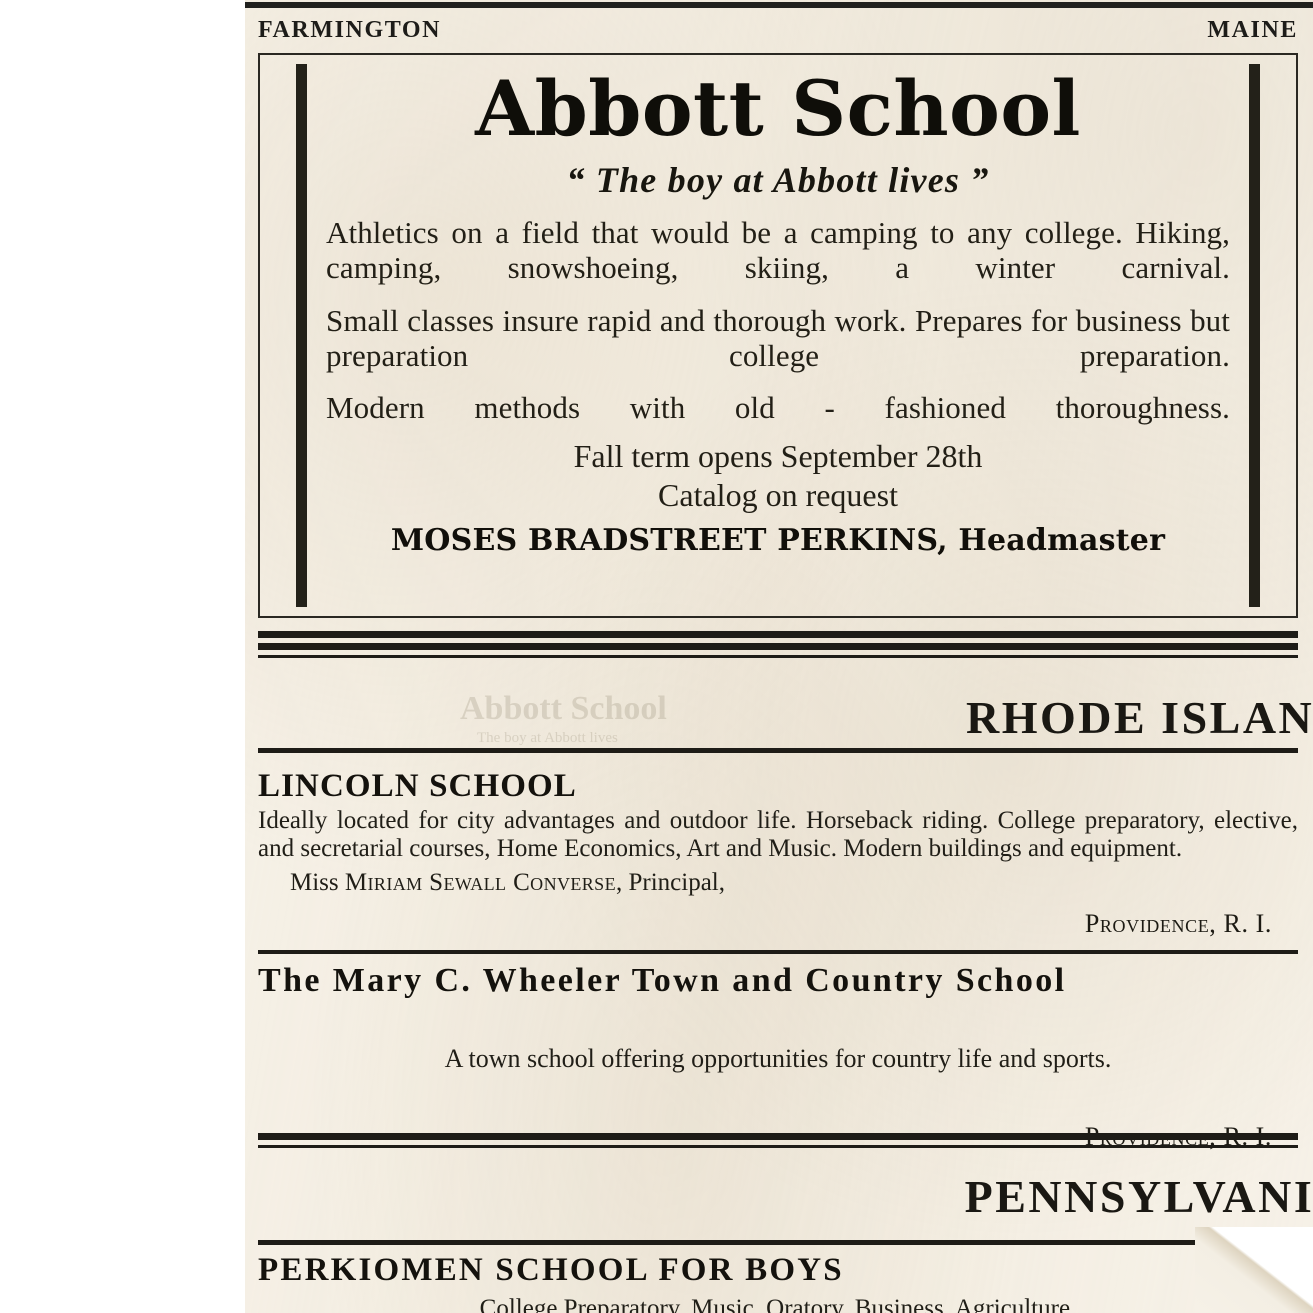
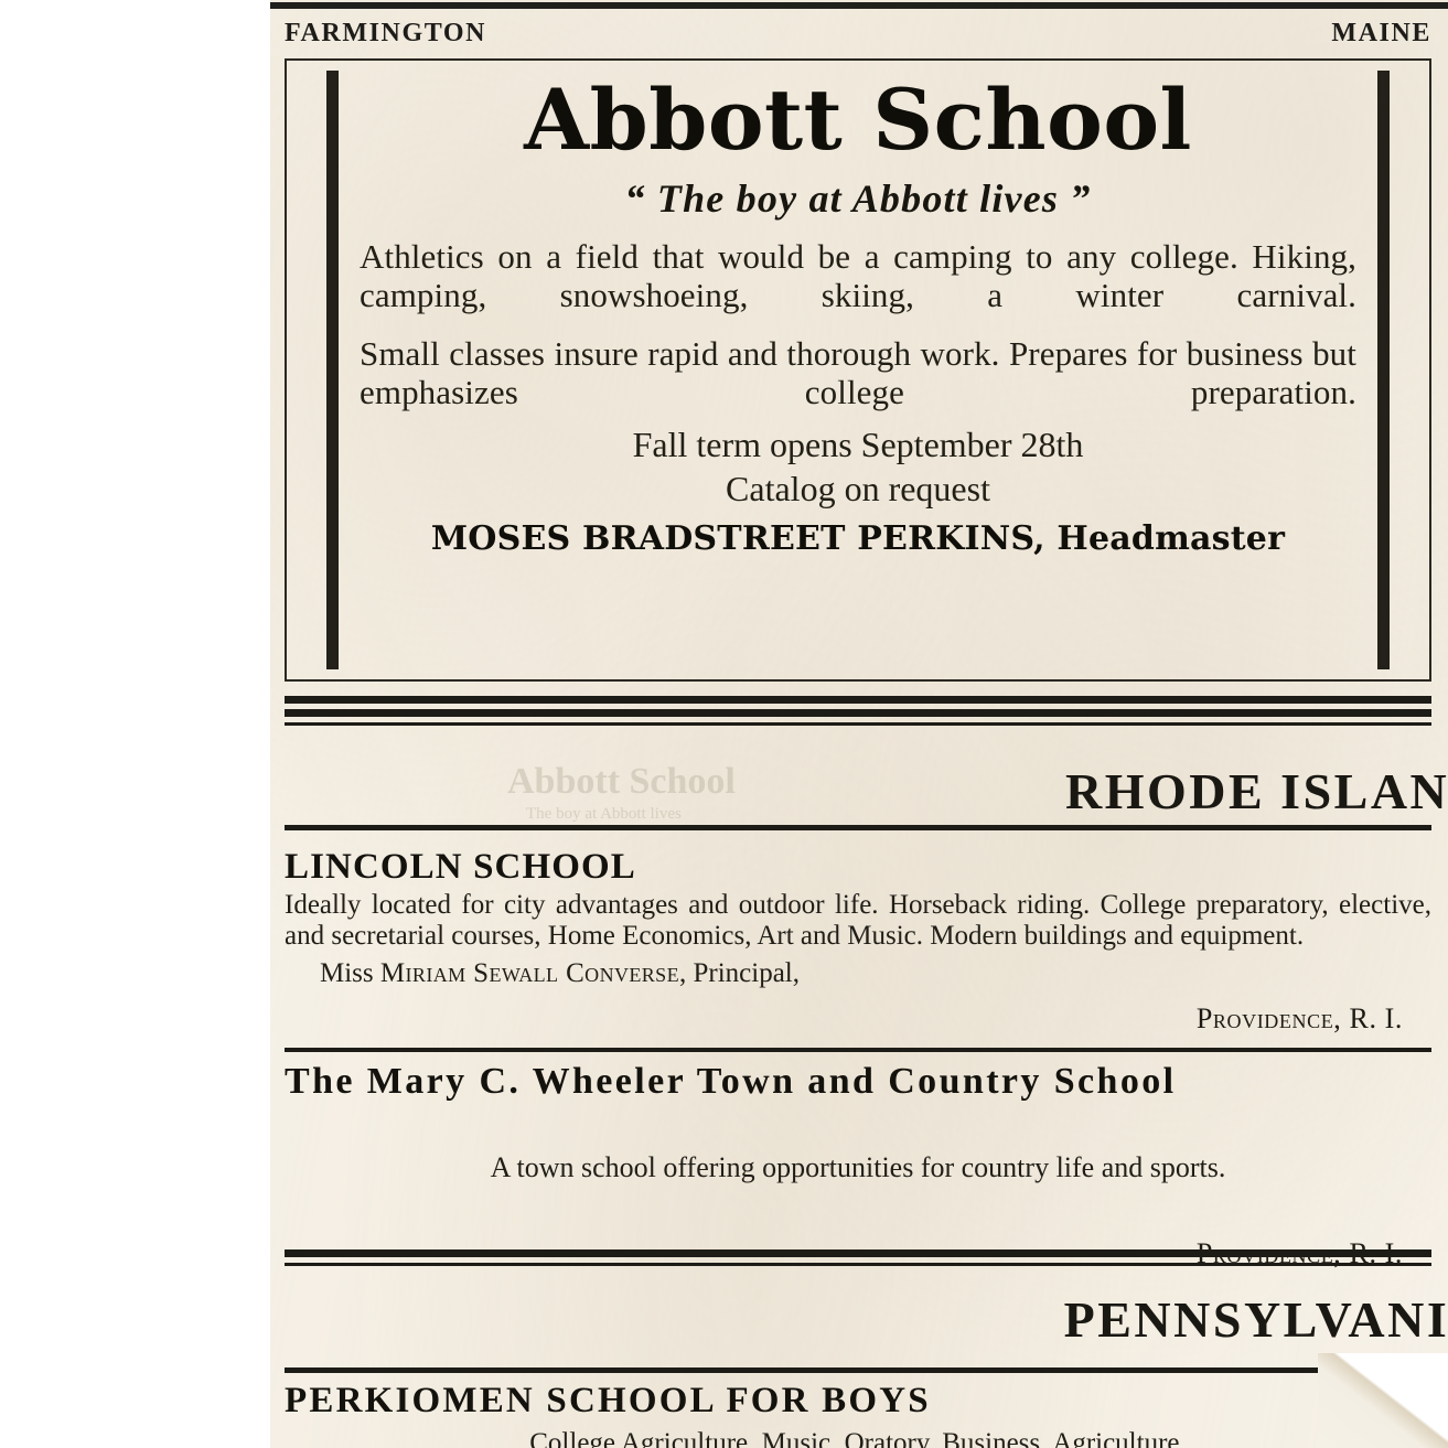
  FARMINGTON
  MAINE
  Abbott School
  “ The boy at Abbott lives ”
  Athletics on a field that would be a camping to any college. Hiking, camping, snowshoeing, skiing, a winter carnival.
- Small classes insure rapid and thorough work. Prepares for business but preparation college preparation.
+ Small classes insure rapid and thorough work. Prepares for business but emphasizes college preparation.
- Modern methods with old - fashioned thoroughness.
  Fall term opens September 28th
  Catalog on request
  MOSES BRADSTREET PERKINS, Headmaster
  Abbott School
  The boy at Abbott lives
  RHODE ISLAN
  LINCOLN SCHOOL
  Ideally located for city advantages and outdoor life. Horseback riding. College preparatory, elective, and secretarial courses, Home Economics, Art and Music. Modern buildings and equipment.
  Miss Miriam Sewall Converse, Principal,
  Providence, R. I.
  The Mary C. Wheeler Town and Country School
  A town school offering opportunities for country life and sports.
  PENNSYLVANI
  PERKIOMEN SCHOOL FOR BOYS
- College Preparatory. Music, Oratory, Business, Agriculture.
+ College Agriculture. Music, Oratory, Business, Agriculture.
